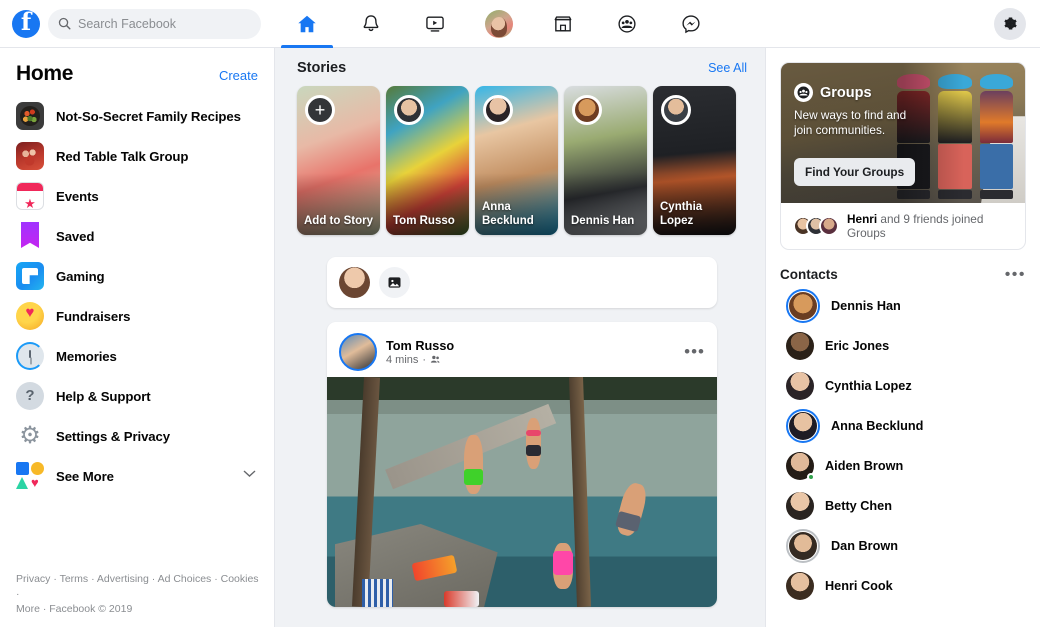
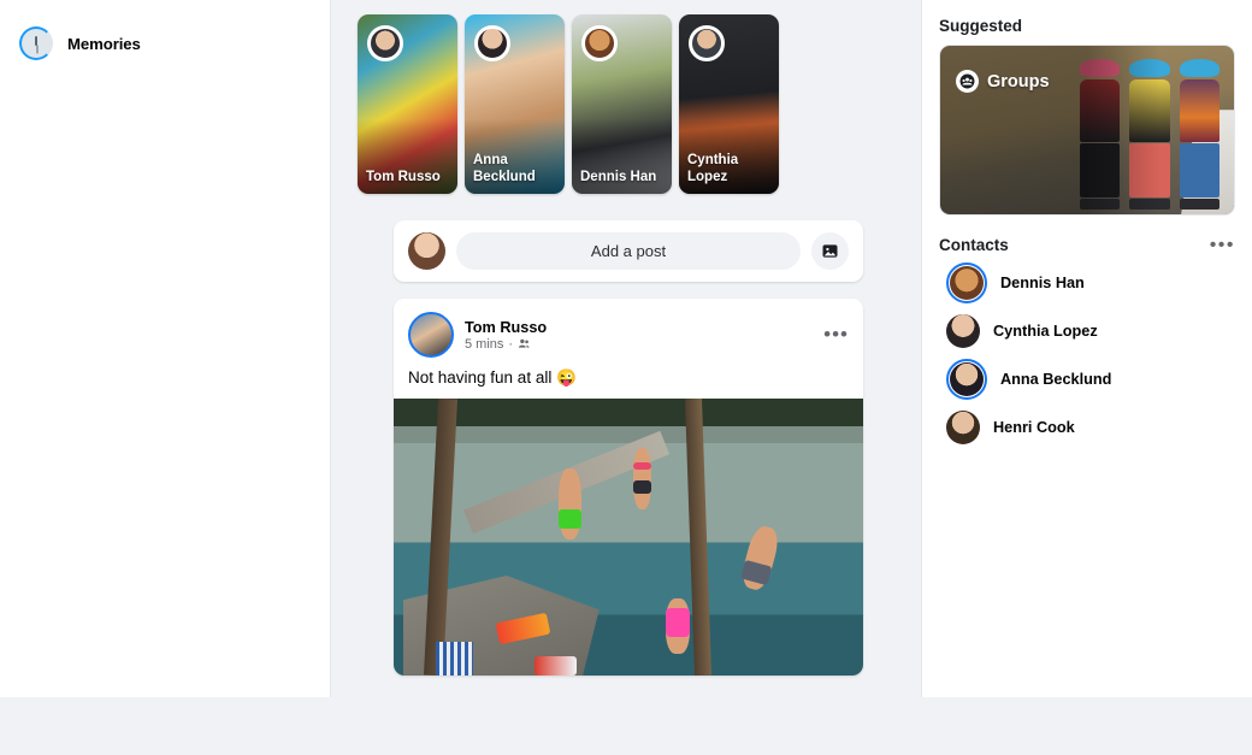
- Search Facebook
- Home
- Create
- Not-So-Secret Family Recipes
- Red Table Talk Group
- ★
- Events
- Saved
- Gaming
- Fundraisers
  Memories
- Help & Support
- Settings & Privacy
- ♥
- See More
- Privacy · Terms · Advertising · Ad Choices · Cookies ·
- More · Facebook © 2019
- Stories
- See All
- +
- Add to Story
  Tom Russo
  Anna Becklund
  Dennis Han
  Cynthia Lopez
+ Add a post
  Tom Russo
- 4 mins
+ 5 mins
  ·
  •••
+ Not having fun at all 😜
+ Suggested
  Groups
- New ways to find and join communities.
- Find Your Groups
- Henri and 9 friends joined Groups
  Contacts
  •••
  Dennis Han
- Eric Jones
  Cynthia Lopez
  Anna Becklund
- Aiden Brown
- Betty Chen
- Dan Brown
  Henri Cook
